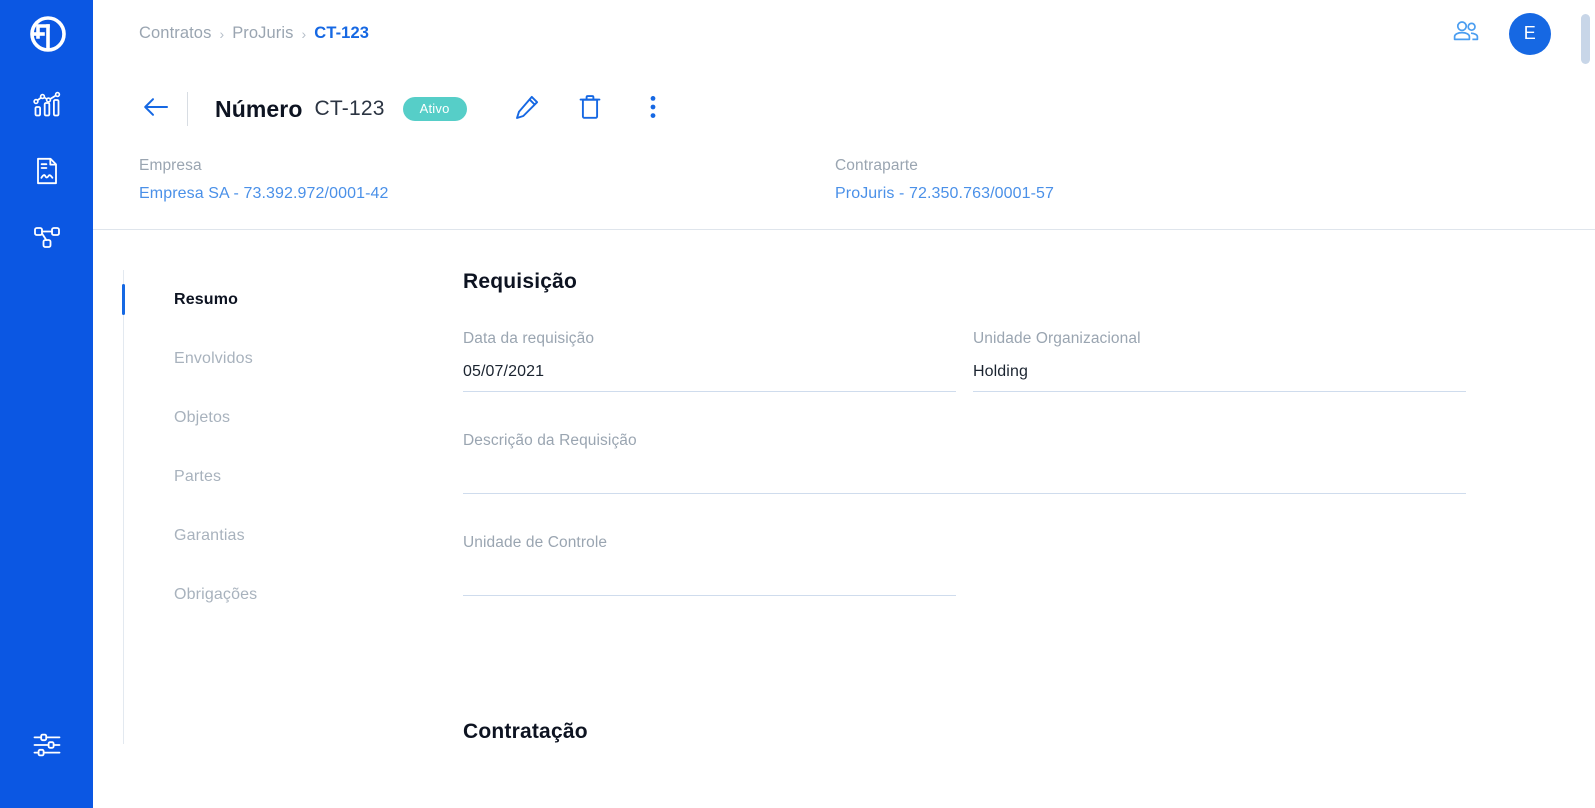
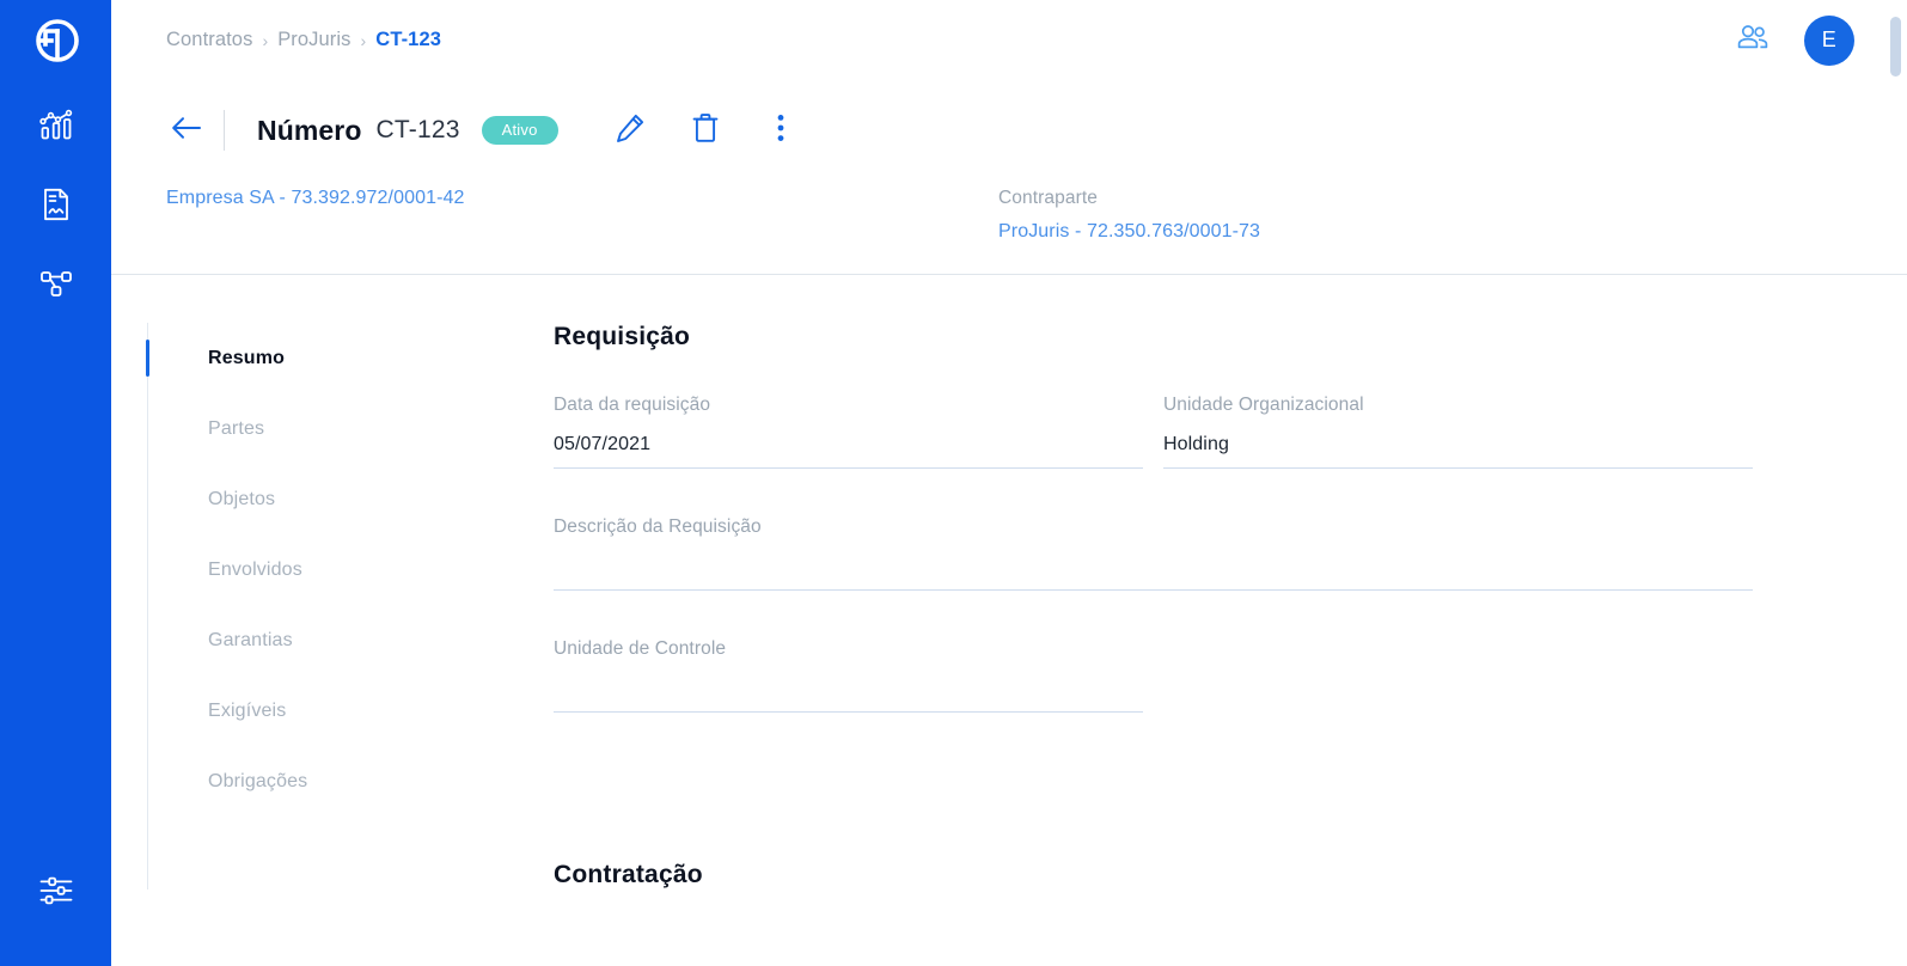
  Contratos
  ›
  ProJuris
  ›
  CT-123
  E
  Número
  CT-123
  Ativo
- Empresa
  Empresa SA - 73.392.972/0001-42
  Contraparte
- ProJuris - 72.350.763/0001-57
+ ProJuris - 72.350.763/0001-73
  Resumo
- Envolvidos
+ Partes
  Objetos
- Partes
+ Envolvidos
  Garantias
+ Exigíveis
  Obrigações
  Requisição
  Data da requisição
  05/07/2021
  Unidade Organizacional
  Holding
  Descrição da Requisição
  Unidade de Controle
  Contratação
